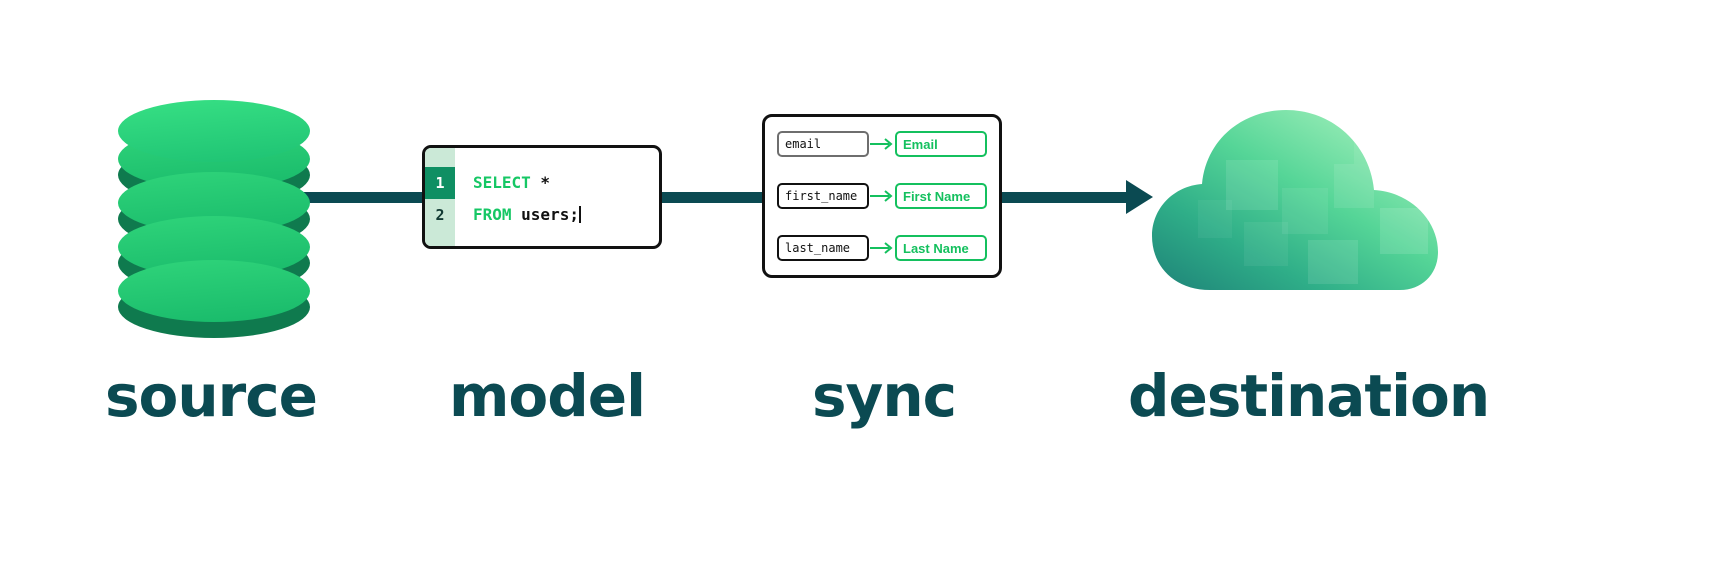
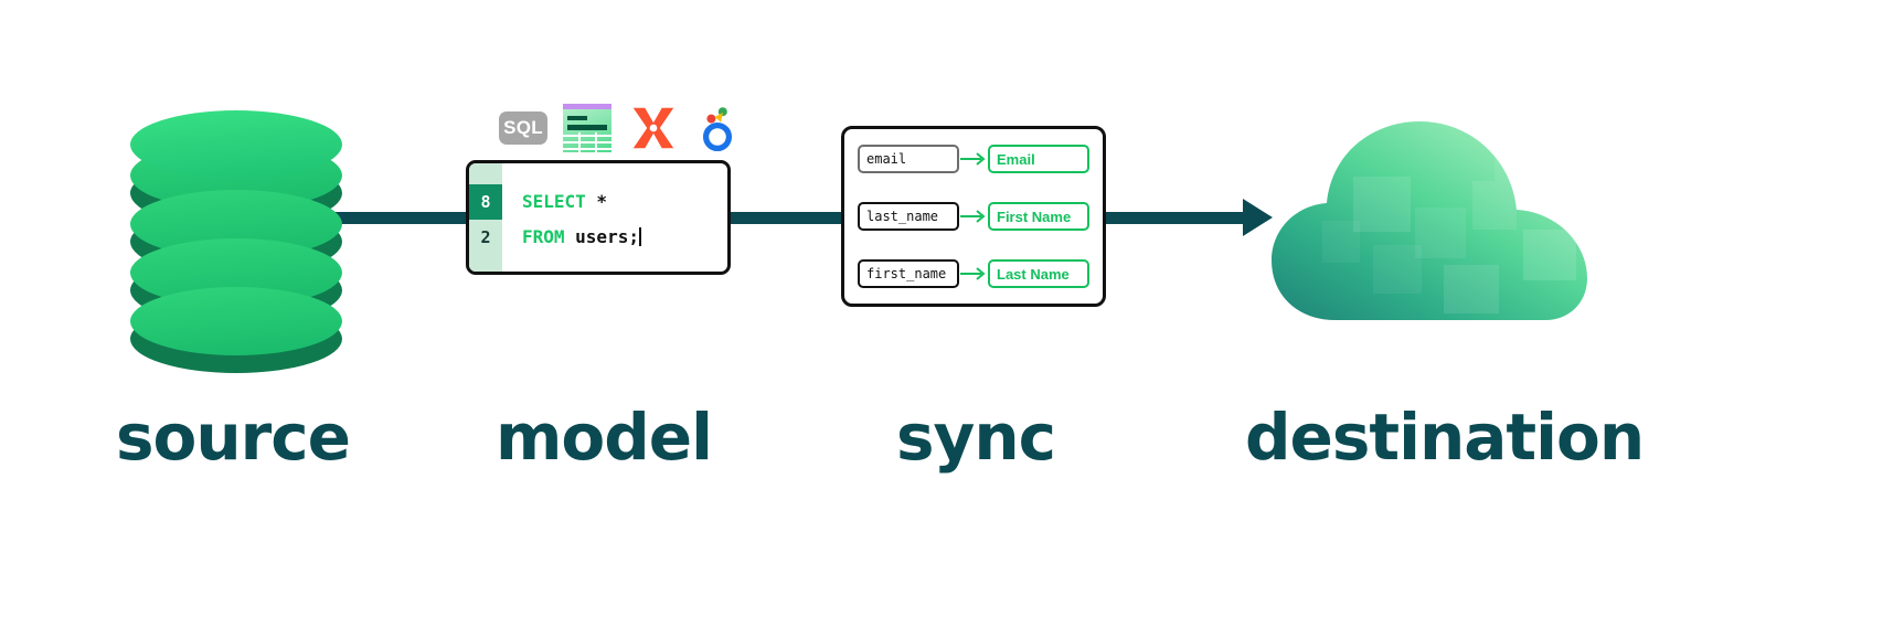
+ SQL
- 1
+ 8
  2
  SELECT *
  FROM users;
  email
  Email
- first_name
+ last_name
  First Name
- last_name
+ first_name
  Last Name
  source
  model
  sync
  destination
